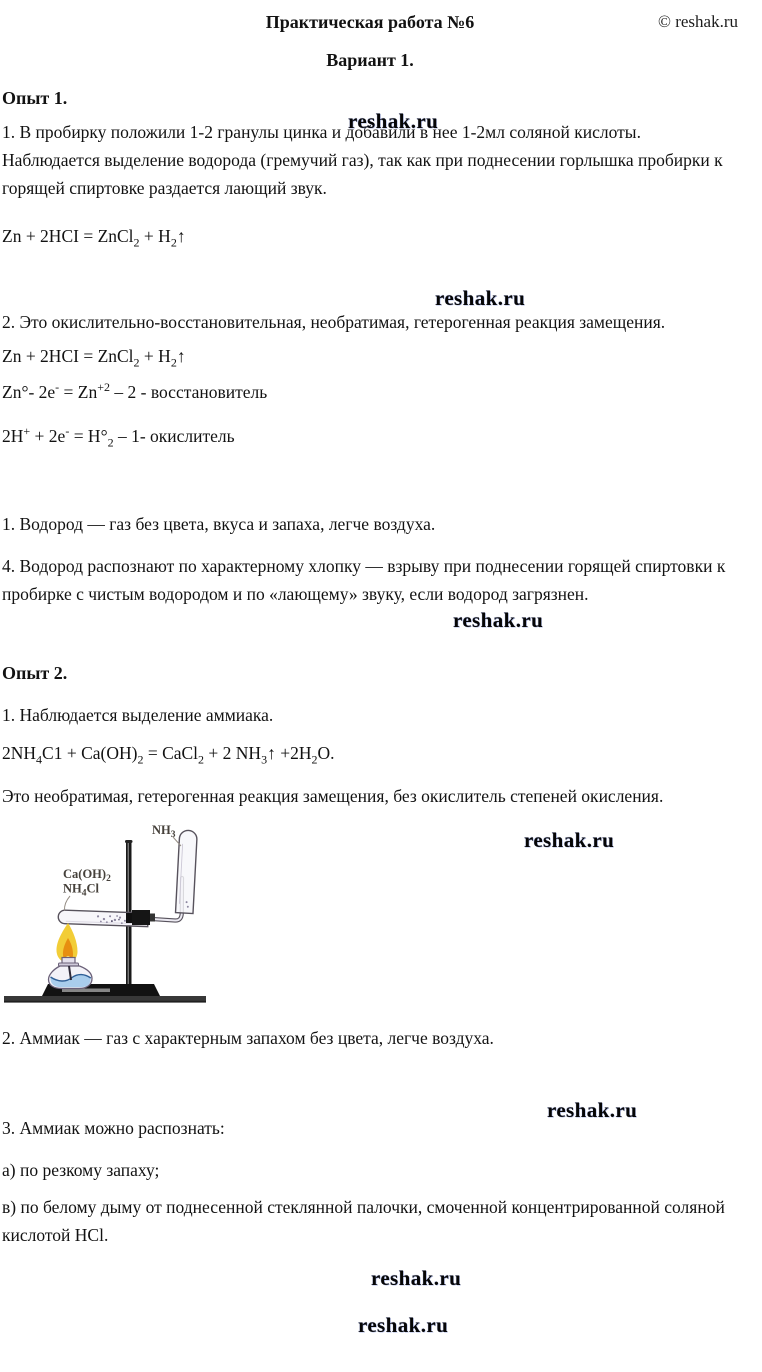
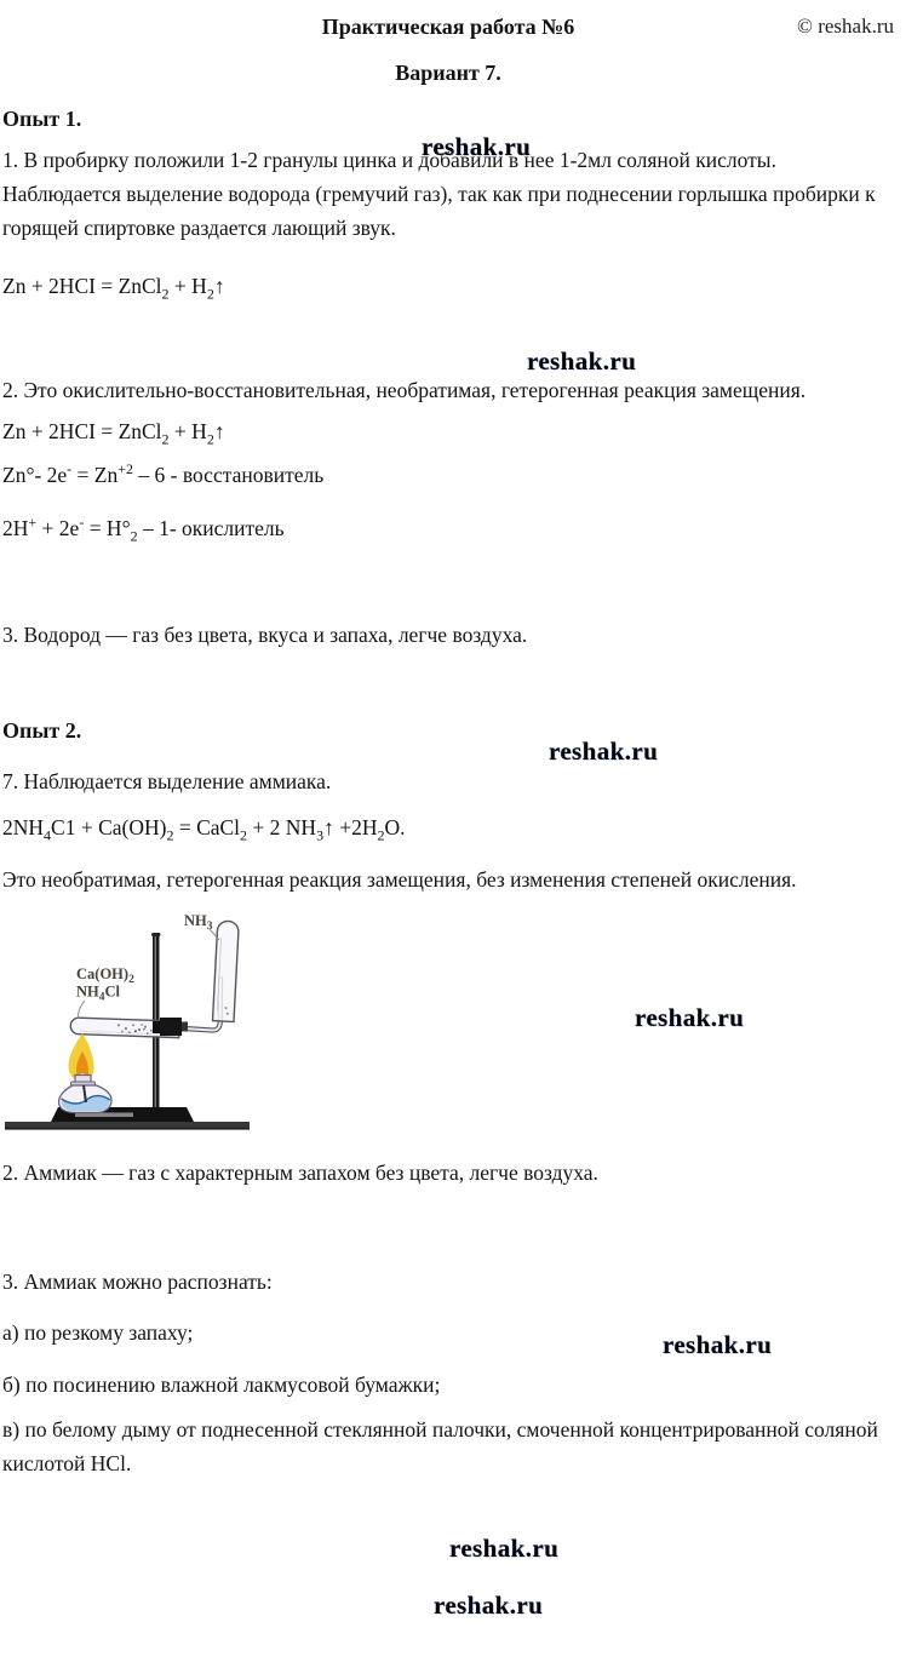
  Практическая работа №6
  © reshak.ru
- Вариант 1.
+ Вариант 7.
  Опыт 1.
  1. В пробирку положили 1-2 гранулы цинка и добавили в нее 1-2мл соляной кислоты. Наблюдается выделение водорода (гремучий газ), так как при поднесении горлышка пробирки к горящей спиртовке раздается лающий звук.
  Zn + 2HCI = ZnCl2 + H2↑
  2. Это окислительно-восстановительная, необратимая, гетерогенная реакция замещения.
  Zn + 2HCI = ZnCl2 + H2↑
- Zn°- 2e- = Zn+2 – 2 - восстановитель
+ Zn°- 2e- = Zn+2 – 6 - восстановитель
  2H+ + 2e- = H°2 – 1- окислитель
- 1. Водород — газ без цвета, вкуса и запаха, легче воздуха.
+ 3. Водород — газ без цвета, вкуса и запаха, легче воздуха.
- 4. Водород распознают по характерному хлопку — взрыву при поднесении горящей спиртовки к пробирке с чистым водородом и по «лающему» звуку, если водород загрязнен.
  Опыт 2.
- 1. Наблюдается выделение аммиака.
+ 7. Наблюдается выделение аммиака.
  2NH4C1 + Ca(OH)2 = CaCl2 + 2 NH3↑ +2H2O.
- Это необратимая, гетерогенная реакция замещения, без окислитель степеней окисления.
+ Это необратимая, гетерогенная реакция замещения, без изменения степеней окисления.
  NH3
  Ca(OH)2
  NH4 Cl
  2. Аммиак — газ с характерным запахом без цвета, легче воздуха.
  3. Аммиак можно распознать:
  а) по резкому запаху;
+ б) по посинению влажной лакмусовой бумажки;
  в) по белому дыму от поднесенной стеклянной палочки, смоченной концентрированной соляной кислотой HCl.
  reshak.ru
  reshak.ru
  reshak.ru
  reshak.ru
  reshak.ru
  reshak.ru
  reshak.ru
